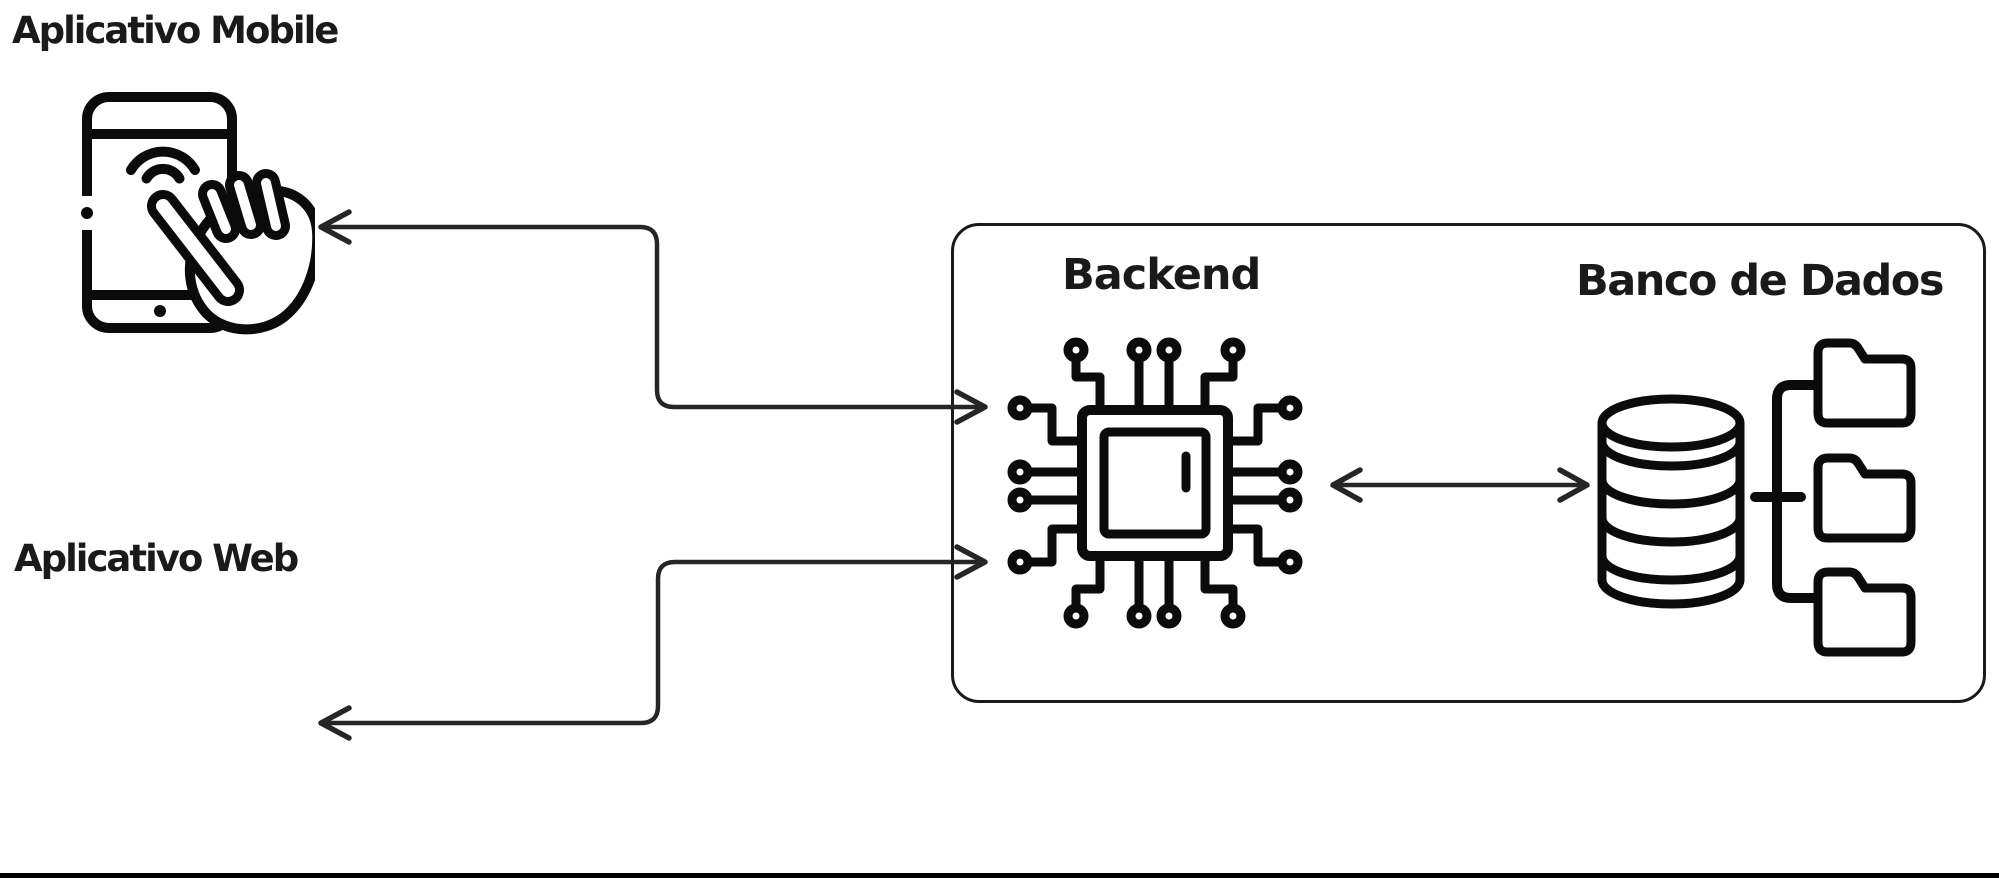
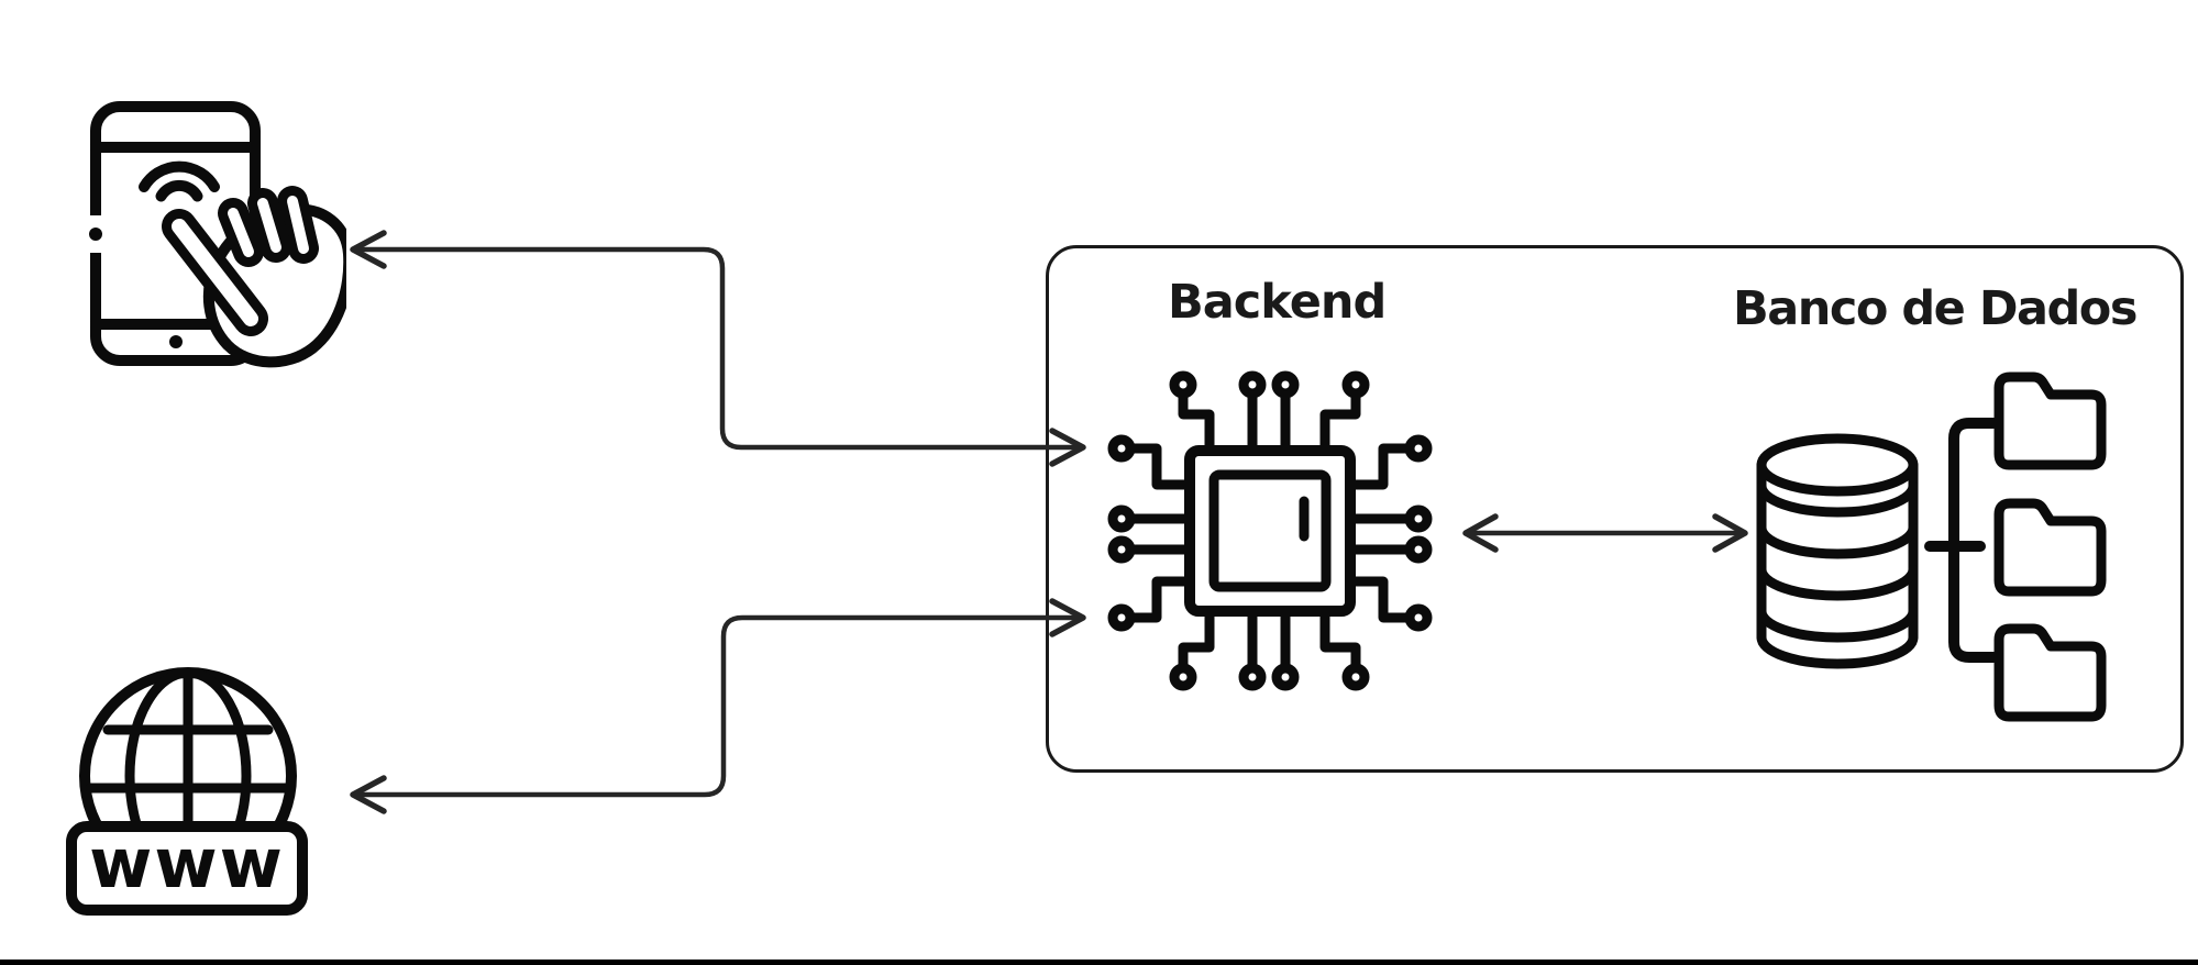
- Aplicativo Mobile
- Aplicativo Web
  Backend
  Banco de Dados
+ www
